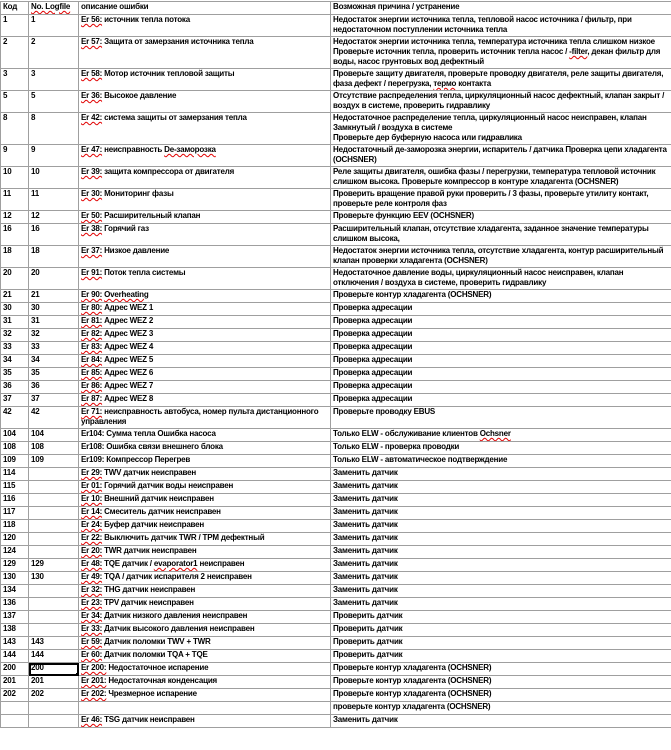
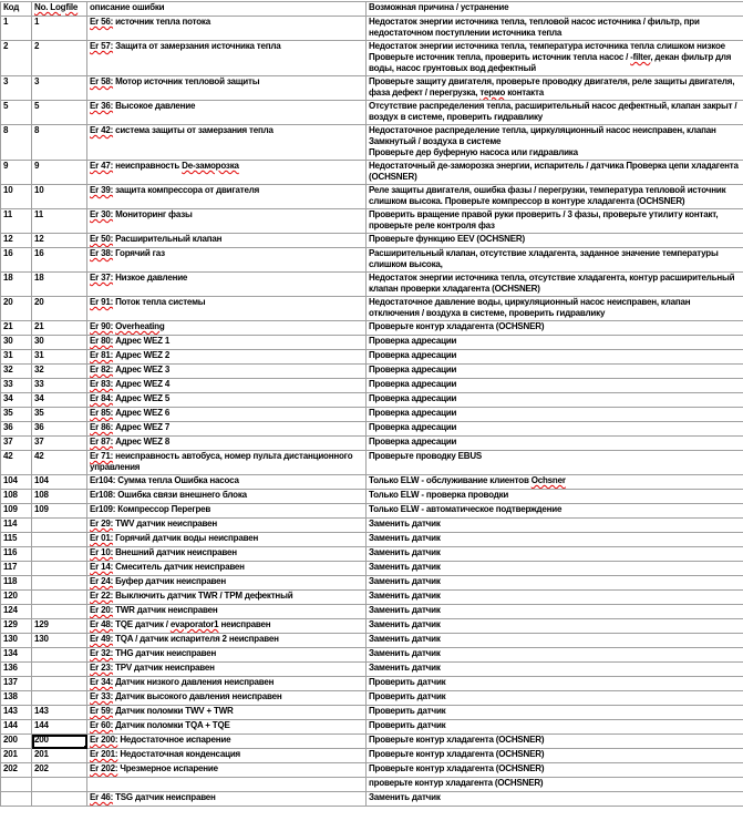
  Код	No. Logfile	описание ошибки	Возможная причина / устранение
  1	1	Er 56: источник тепла потока	Недостаток энергии источника тепла, тепловой насос источника / фильтр, при недостаточном поступлении источника тепла
  2	2	Er 57: Защита от замерзания источника тепла	Недостаток энергии источника тепла, температура источника тепла слишком низкое Проверьте источник тепла, проверить источник тепла насос / -filter, декан фильтр для воды, насос грунтовых вод дефектный
  3	3	Er 58: Мотор источник тепловой защиты	Проверьте защиту двигателя, проверьте проводку двигателя, реле защиты двигателя, фаза дефект / перегрузка, термо контакта
- 5	5	Er 36: Высокое давление	Отсутствие распределения тепла, циркуляционный насос дефектный, клапан закрыт / воздух в системе, проверить гидравлику
+ 5	5	Er 36: Высокое давление	Отсутствие распределения тепла, расширительный насос дефектный, клапан закрыт / воздух в системе, проверить гидравлику
  8	8	Er 42: система защиты от замерзания тепла	Недостаточное распределение тепла, циркуляционный насос неисправен, клапан Замкнутый / воздуха в системе Проверьте дер буферную насоса или гидравлика
  9	9	Er 47: неисправность De-заморозка	Недостаточный де-заморозка энергии, испаритель / датчика Проверка цепи хладагента (OCHSNER)
  10	10	Er 39: защита компрессора от двигателя	Реле защиты двигателя, ошибка фазы / перегрузки, температура тепловой источник слишком высока. Проверьте компрессор в контуре хладагента (OCHSNER)
  11	11	Er 30: Мониторинг фазы	Проверить вращение правой руки проверить / 3 фазы, проверьте утилиту контакт, проверьте реле контроля фаз
  12	12	Er 50: Расширительный клапан	Проверьте функцию EEV (OCHSNER)
  16	16	Er 38: Горячий газ	Расширительный клапан, отсутствие хладагента, заданное значение температуры слишком высока,
  18	18	Er 37: Низкое давление	Недостаток энергии источника тепла, отсутствие хладагента, контур расширительный клапан проверки хладагента (OCHSNER)
  20	20	Er 91: Поток тепла системы	Недостаточное давление воды, циркуляционный насос неисправен, клапан отключения / воздуха в системе, проверить гидравлику
  21	21	Er 90: Overheating	Проверьте контур хладагента (OCHSNER)
  30	30	Er 80: Адрес WEZ 1	Проверка адресации
  31	31	Er 81: Адрес WEZ 2	Проверка адресации
  32	32	Er 82: Адрес WEZ 3	Проверка адресации
  33	33	Er 83: Адрес WEZ 4	Проверка адресации
  34	34	Er 84: Адрес WEZ 5	Проверка адресации
  35	35	Er 85: Адрес WEZ 6	Проверка адресации
  36	36	Er 86: Адрес WEZ 7	Проверка адресации
  37	37	Er 87: Адрес WEZ 8	Проверка адресации
  42	42	Er 71: неисправность автобуса, номер пульта дистанционного управления	Проверьте проводку EBUS
  104	104	Er104: Сумма тепла Ошибка насоса	Только ELW - обслуживание клиентов Ochsner
  108	108	Er108: Ошибка связи внешнего блока	Только ELW - проверка проводки
  109	109	Er109: Компрессор Перегрев	Только ELW - автоматическое подтверждение
  114		Er 29: TWV датчик неисправен	Заменить датчик
  115		Er 01: Горячий датчик воды неисправен	Заменить датчик
  116		Er 10: Внешний датчик неисправен	Заменить датчик
  117		Er 14: Смеситель датчик неисправен	Заменить датчик
  118		Er 24: Буфер датчик неисправен	Заменить датчик
  120		Er 22: Выключить датчик TWR / TPM дефектный	Заменить датчик
  124		Er 20: TWR датчик неисправен	Заменить датчик
  129	129	Er 48: TQE датчик / evaporator1 неисправен	Заменить датчик
  130	130	Er 49: TQA / датчик испарителя 2 неисправен	Заменить датчик
  134		Er 32: THG датчик неисправен	Заменить датчик
  136		Er 23: TPV датчик неисправен	Заменить датчик
  137		Er 34: Датчик низкого давления неисправен	Проверить датчик
  138		Er 33: Датчик высокого давления неисправен	Проверить датчик
  143	143	Er 59: Датчик поломки TWV + TWR	Проверить датчик
  144	144	Er 60: Датчик поломки TQA + TQE	Проверить датчик
  200	200	Er 200: Недостаточное испарение	Проверьте контур хладагента (OCHSNER)
  201	201	Er 201: Недостаточная конденсация	Проверьте контур хладагента (OCHSNER)
  202	202	Er 202: Чрезмерное испарение	Проверьте контур хладагента (OCHSNER)
  			проверьте контур хладагента (OCHSNER)
  		Er 46: TSG датчик неисправен	Заменить датчик
